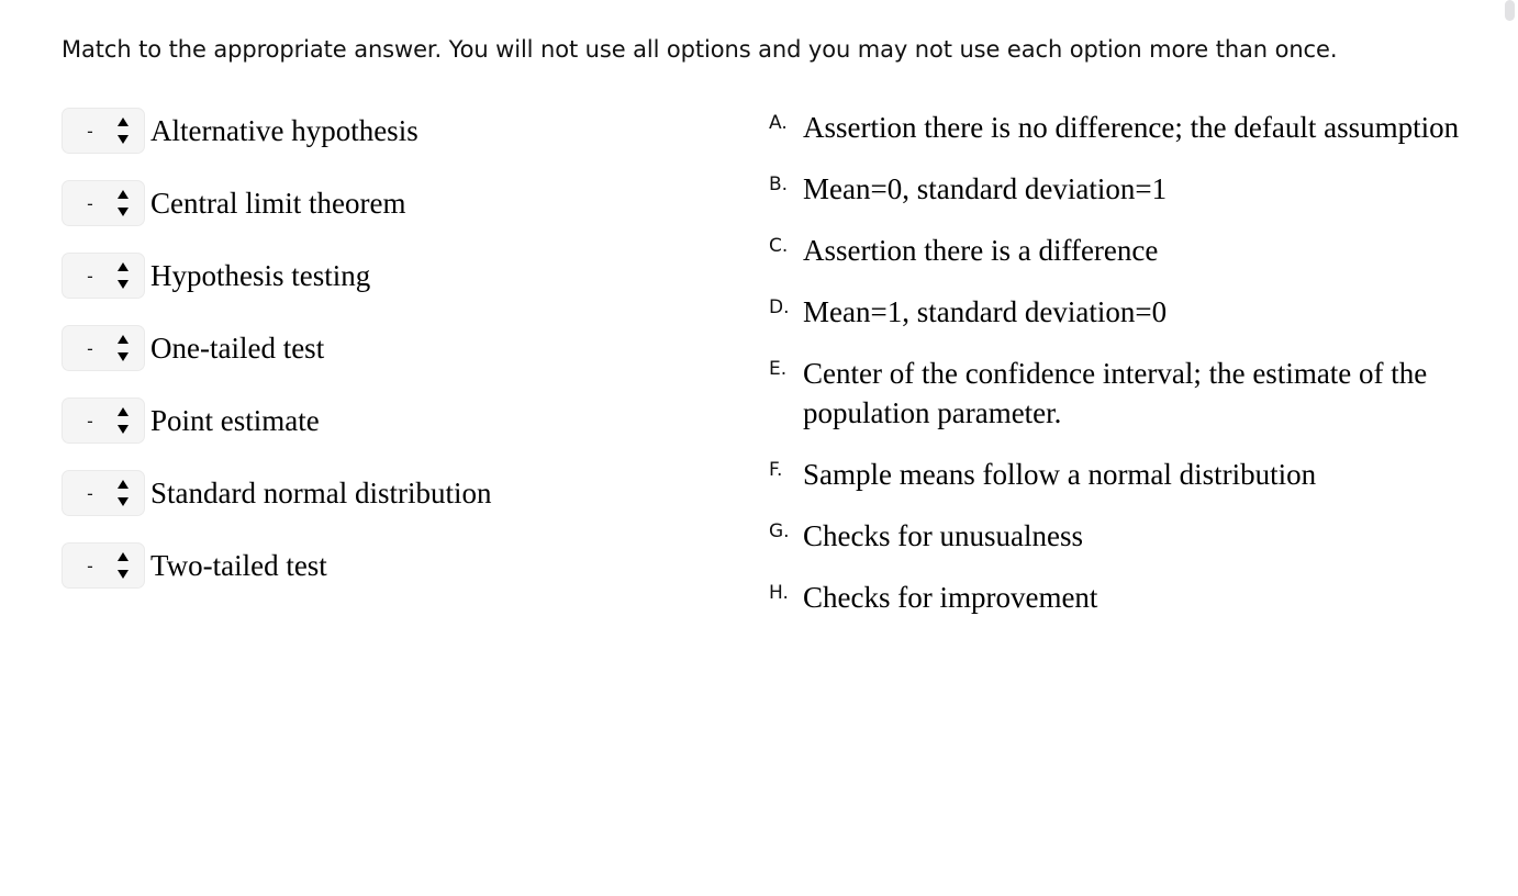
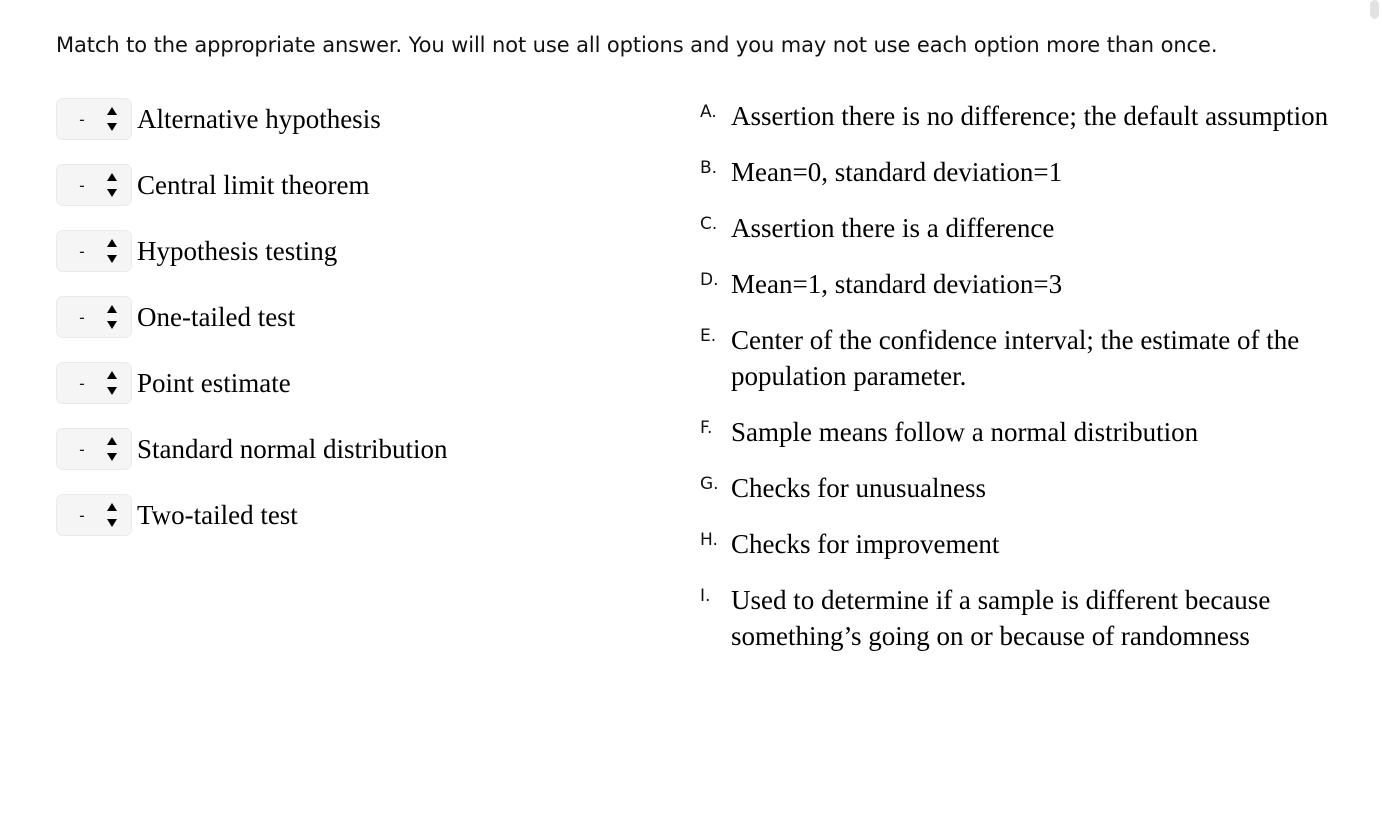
  Match to the appropriate answer. You will not use all options and you may not use each option more than once.
  -
  Alternative hypothesis
  -
  Central limit theorem
  -
  Hypothesis testing
  -
  One-tailed test
  -
  Point estimate
  -
  Standard normal distribution
  -
  Two-tailed test
  A.
  Assertion there is no difference; the default assumption
  B.
  Mean=0, standard deviation=1
  C.
  Assertion there is a difference
  D.
- Mean=1, standard deviation=0
+ Mean=1, standard deviation=3
  E.
  Center of the confidence interval; the estimate of the population parameter.
  F.
  Sample means follow a normal distribution
  G.
  Checks for unusualness
  H.
  Checks for improvement
+ I.
+ Used to determine if a sample is different because something’s going on or because of randomness
